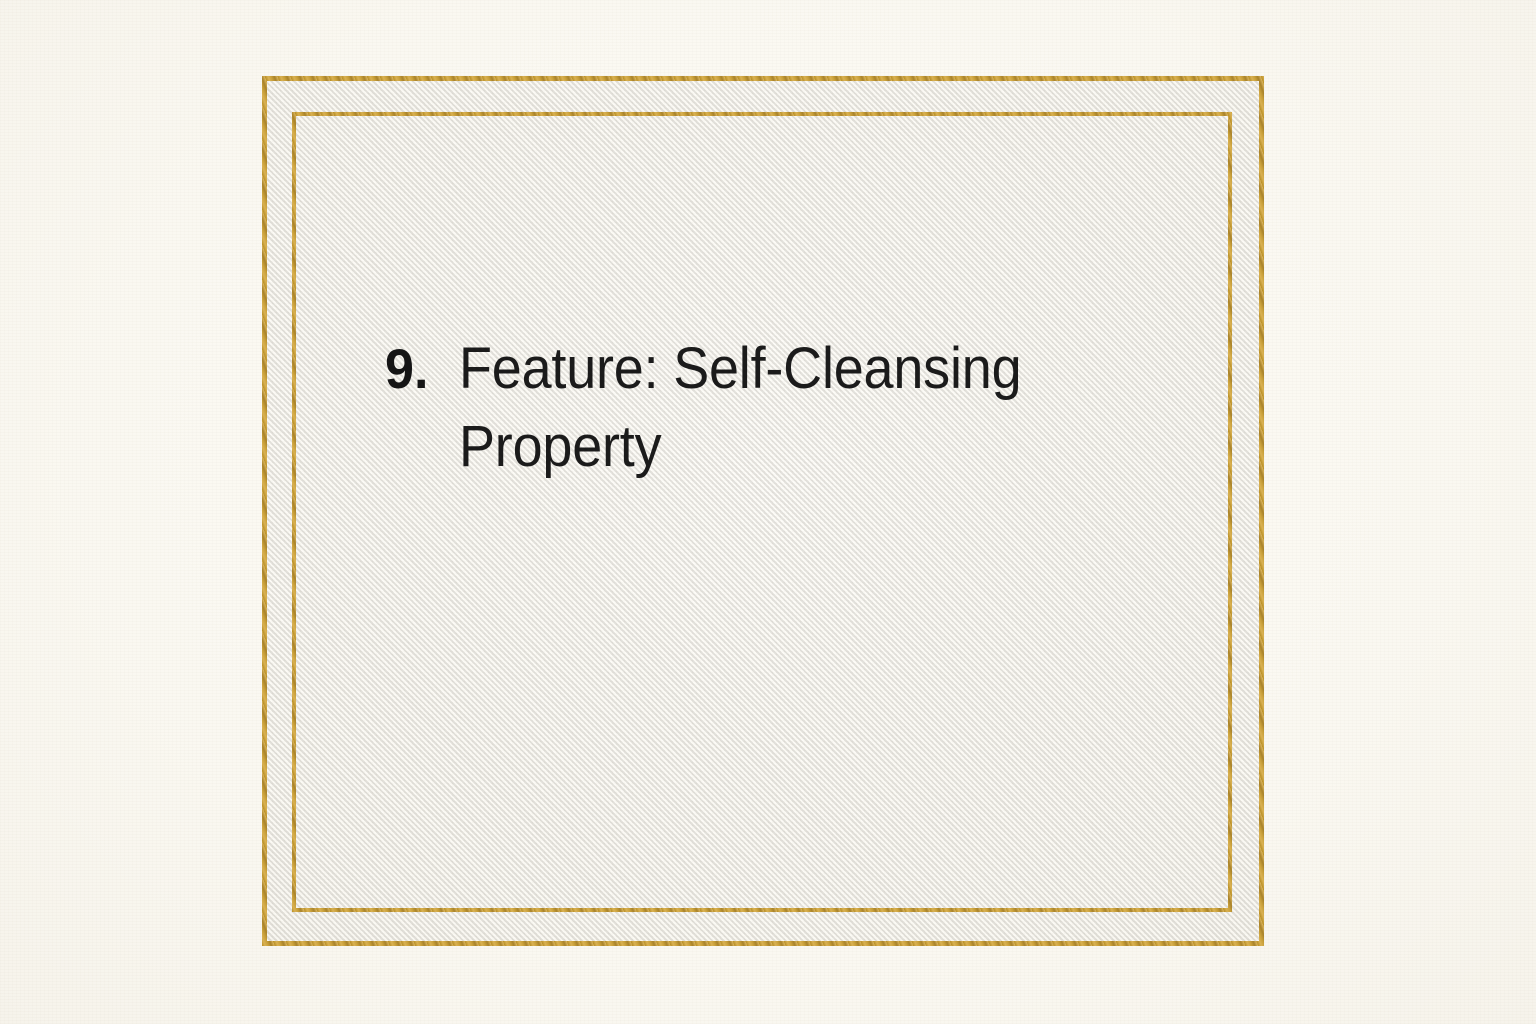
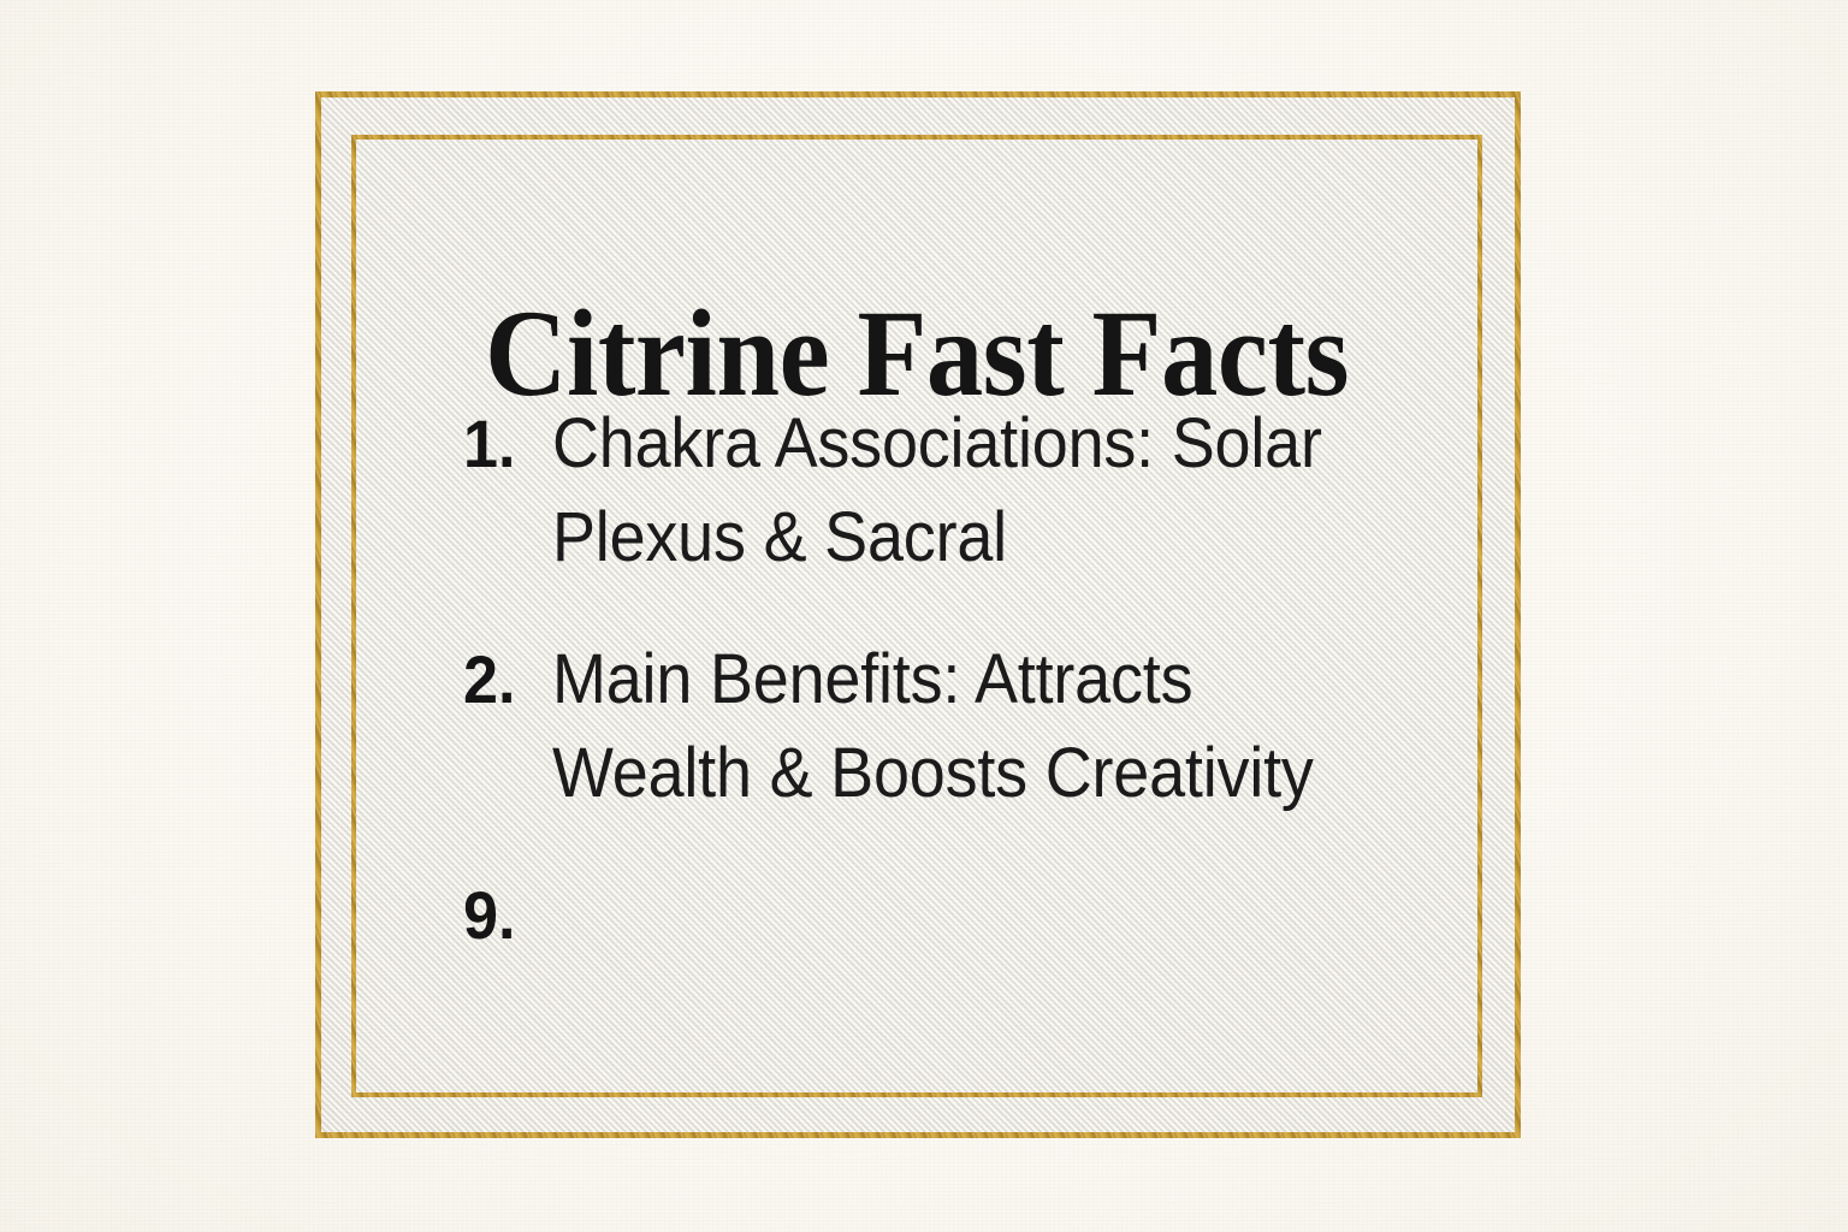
+ Citrine Fast Facts
+ 1.
+ Chakra Associations: Solar Plexus & Sacral
+ 2.
+ Main Benefits: Attracts Wealth & Boosts Creativity
  9.
- Feature: Self-Cleansing Property
